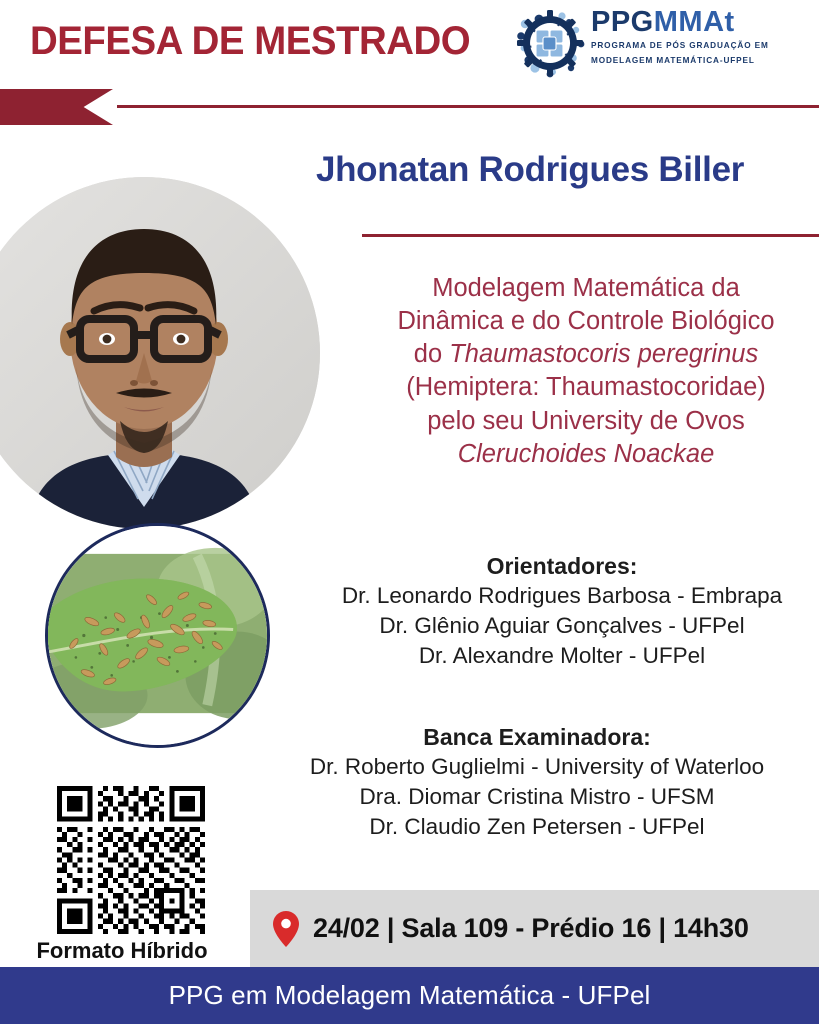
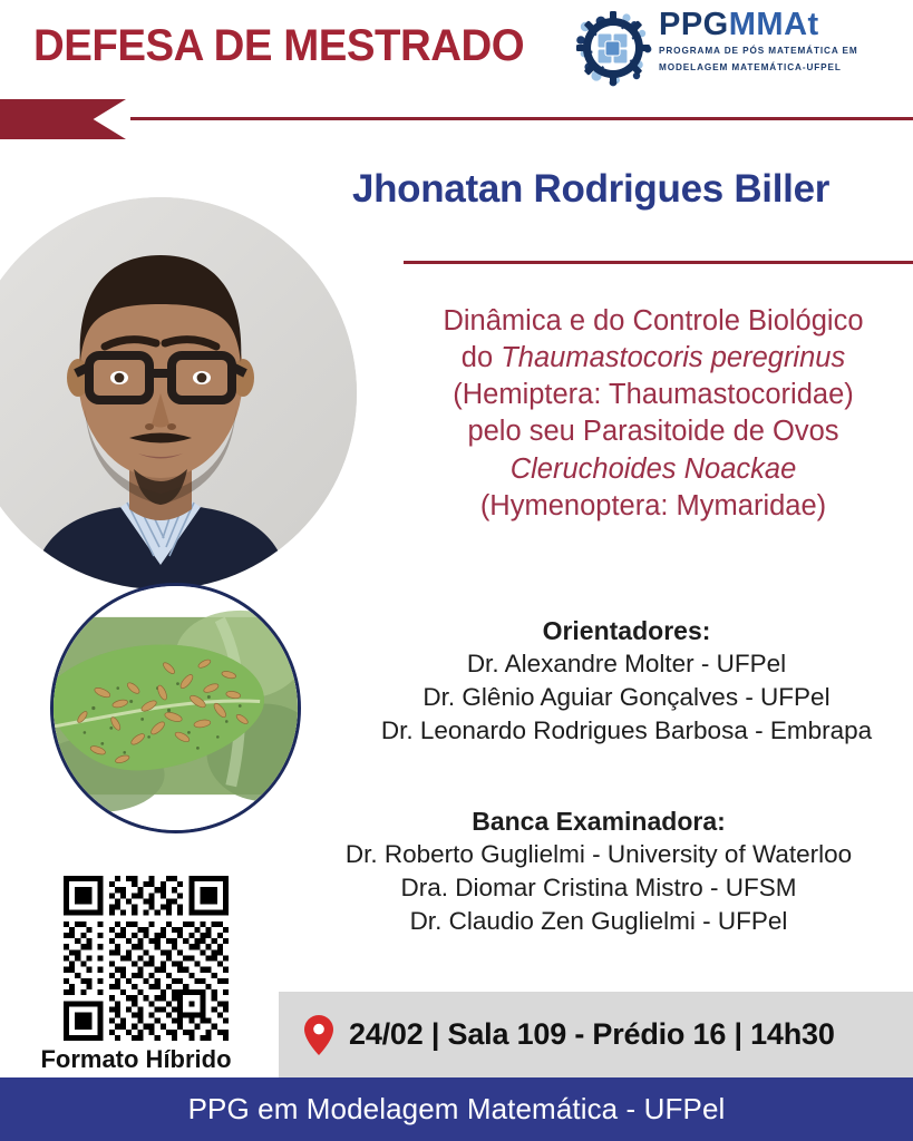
  DEFESA DE MESTRADO
  PPGMMAt
- PROGRAMA DE PÓS GRADUAÇÃO EM
+ PROGRAMA DE PÓS MATEMÁTICA EM
  MODELAGEM MATEMÁTICA-UFPEL
  Jhonatan Rodrigues Biller
- Modelagem Matemática da
  Dinâmica e do Controle Biológico
  do Thaumastocoris peregrinus
  (Hemiptera: Thaumastocoridae)
- pelo seu University de Ovos
+ pelo seu Parasitoide de Ovos
  Cleruchoides Noackae
+ (Hymenoptera: Mymaridae)
  Orientadores:
- Dr. Leonardo Rodrigues Barbosa - Embrapa
+ Dr. Alexandre Molter - UFPel
  Dr. Glênio Aguiar Gonçalves - UFPel
- Dr. Alexandre Molter - UFPel
+ Dr. Leonardo Rodrigues Barbosa - Embrapa
  Banca Examinadora:
  Dr. Roberto Guglielmi - University of Waterloo
  Dra. Diomar Cristina Mistro - UFSM
- Dr. Claudio Zen Petersen - UFPel
+ Dr. Claudio Zen Guglielmi - UFPel
  Formato Híbrido
  24/02 | Sala 109 - Prédio 16 | 14h30
  PPG em Modelagem Matemática - UFPel
